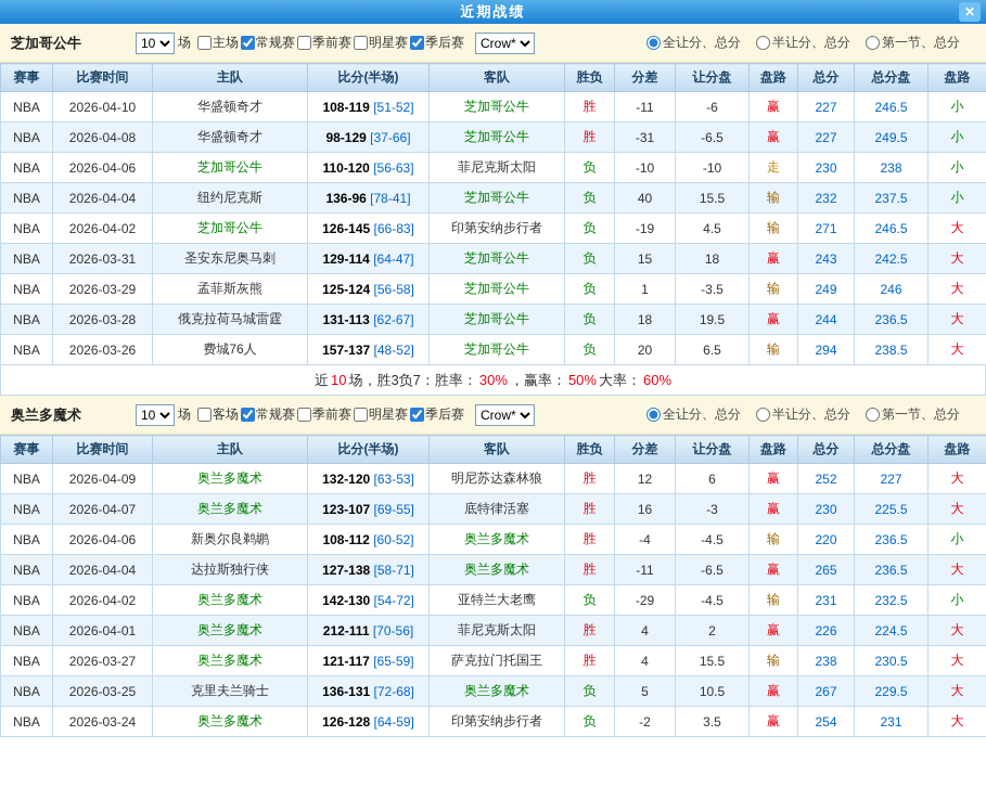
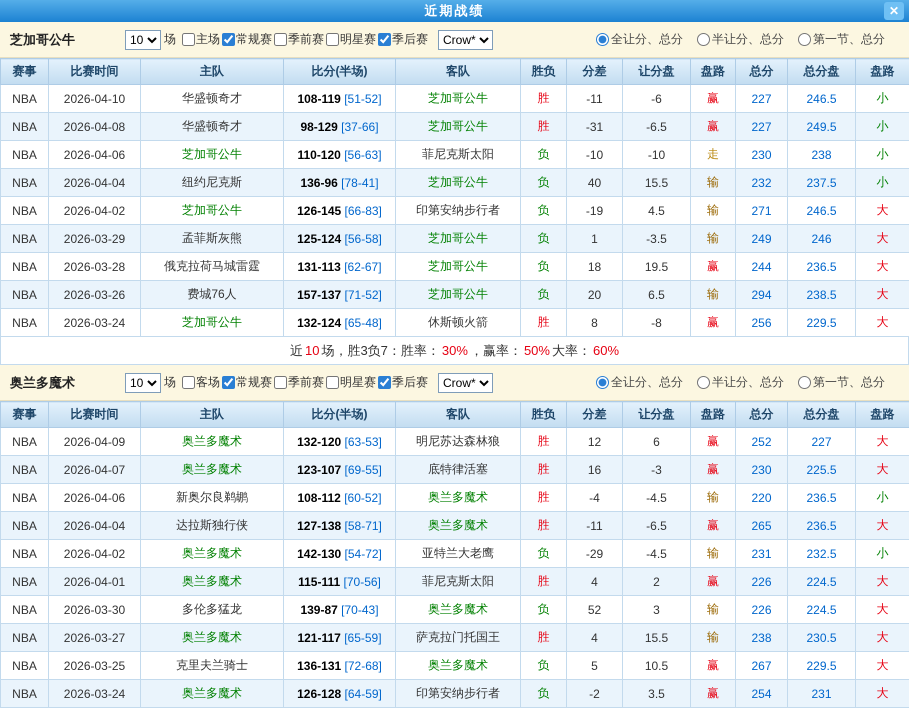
  近期战绩
  ✕
  芝加哥公牛
  10
  场
  主场
  常规赛
  季前赛
  明星赛
  季后赛
  Crow*
  全让分、总分
  半让分、总分
  第一节、总分
  赛事	比赛时间	主队	比分(半场)	客队	胜负	分差	让分盘	盘路	总分	总分盘	盘路
  NBA	2026-04-10	华盛顿奇才	108-119 [51-52]	芝加哥公牛	胜	-11	-6	赢	227	246.5	小
  NBA	2026-04-08	华盛顿奇才	98-129 [37-66]	芝加哥公牛	胜	-31	-6.5	赢	227	249.5	小
  NBA	2026-04-06	芝加哥公牛	110-120 [56-63]	菲尼克斯太阳	负	-10	-10	走	230	238	小
  NBA	2026-04-04	纽约尼克斯	136-96 [78-41]	芝加哥公牛	负	40	15.5	输	232	237.5	小
  NBA	2026-04-02	芝加哥公牛	126-145 [66-83]	印第安纳步行者	负	-19	4.5	输	271	246.5	大
- NBA	2026-03-31	圣安东尼奥马刺	129-114 [64-47]	芝加哥公牛	负	15	18	赢	243	242.5	大
  NBA	2026-03-29	孟菲斯灰熊	125-124 [56-58]	芝加哥公牛	负	1	-3.5	输	249	246	大
  NBA	2026-03-28	俄克拉荷马城雷霆	131-113 [62-67]	芝加哥公牛	负	18	19.5	赢	244	236.5	大
- NBA	2026-03-26	费城76人	157-137 [48-52]	芝加哥公牛	负	20	6.5	输	294	238.5	大
+ NBA	2026-03-26	费城76人	157-137 [71-52]	芝加哥公牛	负	20	6.5	输	294	238.5	大
+ NBA	2026-03-24	芝加哥公牛	132-124 [65-48]	休斯顿火箭	胜	8	-8	赢	256	229.5	大
  近
  10
  场，胜3负7：胜率：
  30%
  ，赢率：
  50%
  大率：
  60%
  奥兰多魔术
  10
  场
  客场
  常规赛
  季前赛
  明星赛
  季后赛
  Crow*
  全让分、总分
  半让分、总分
  第一节、总分
  赛事	比赛时间	主队	比分(半场)	客队	胜负	分差	让分盘	盘路	总分	总分盘	盘路
  NBA	2026-04-09	奥兰多魔术	132-120 [63-53]	明尼苏达森林狼	胜	12	6	赢	252	227	大
  NBA	2026-04-07	奥兰多魔术	123-107 [69-55]	底特律活塞	胜	16	-3	赢	230	225.5	大
  NBA	2026-04-06	新奥尔良鹈鹕	108-112 [60-52]	奥兰多魔术	胜	-4	-4.5	输	220	236.5	小
  NBA	2026-04-04	达拉斯独行侠	127-138 [58-71]	奥兰多魔术	胜	-11	-6.5	赢	265	236.5	大
  NBA	2026-04-02	奥兰多魔术	142-130 [54-72]	亚特兰大老鹰	负	-29	-4.5	输	231	232.5	小
- NBA	2026-04-01	奥兰多魔术	212-111 [70-56]	菲尼克斯太阳	胜	4	2	赢	226	224.5	大
+ NBA	2026-04-01	奥兰多魔术	115-111 [70-56]	菲尼克斯太阳	胜	4	2	赢	226	224.5	大
+ NBA	2026-03-30	多伦多猛龙	139-87 [70-43]	奥兰多魔术	负	52	3	输	226	224.5	大
  NBA	2026-03-27	奥兰多魔术	121-117 [65-59]	萨克拉门托国王	胜	4	15.5	输	238	230.5	大
  NBA	2026-03-25	克里夫兰骑士	136-131 [72-68]	奥兰多魔术	负	5	10.5	赢	267	229.5	大
  NBA	2026-03-24	奥兰多魔术	126-128 [64-59]	印第安纳步行者	负	-2	3.5	赢	254	231	大
